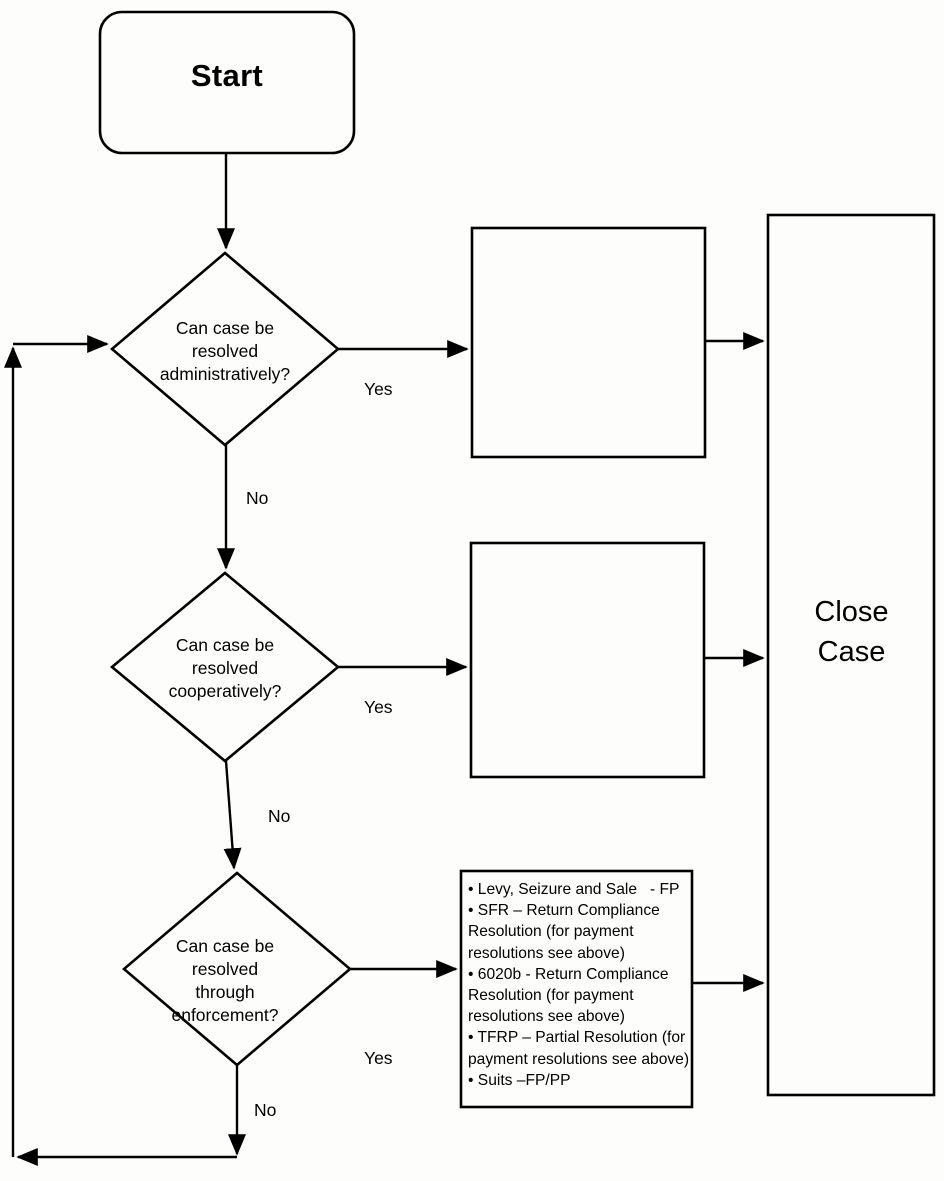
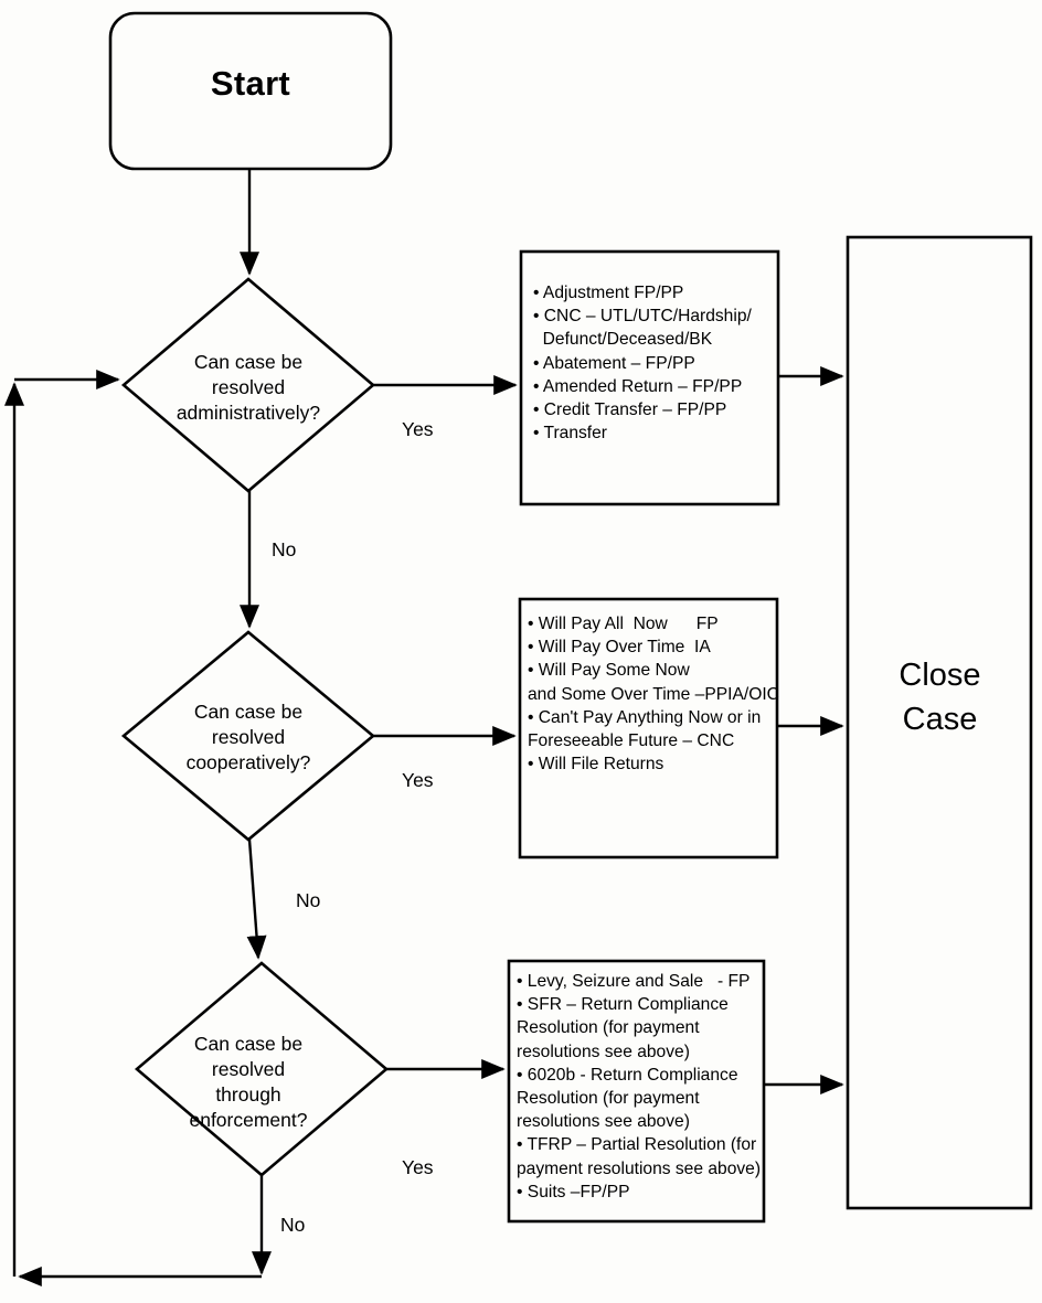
  Start
  Close
  Case
  Can case be
  resolved
  administratively?
  Can case be
  resolved
  cooperatively?
  Can case be
  resolved
  through
  enforcement?
  Yes
  No
  Yes
  No
  Yes
  No
+ • Adjustment FP/PP
+ • CNC – UTL/UTC/Hardship/
+ Defunct/Deceased/BK
+ • Abatement – FP/PP
+ • Amended Return – FP/PP
+ • Credit Transfer – FP/PP
+ • Transfer
+ • Will Pay All Now FP
+ • Will Pay Over Time IA
+ • Will Pay Some Now
+ and Some Over Time –PPIA/OIC
+ • Can't Pay Anything Now or in
+ Foreseeable Future – CNC
+ • Will File Returns
  • Levy, Seizure and Sale - FP
  • SFR – Return Compliance
  Resolution (for payment
  resolutions see above)
  • 6020b - Return Compliance
  Resolution (for payment
  resolutions see above)
  • TFRP – Partial Resolution (for
  payment resolutions see above)
  • Suits –FP/PP
